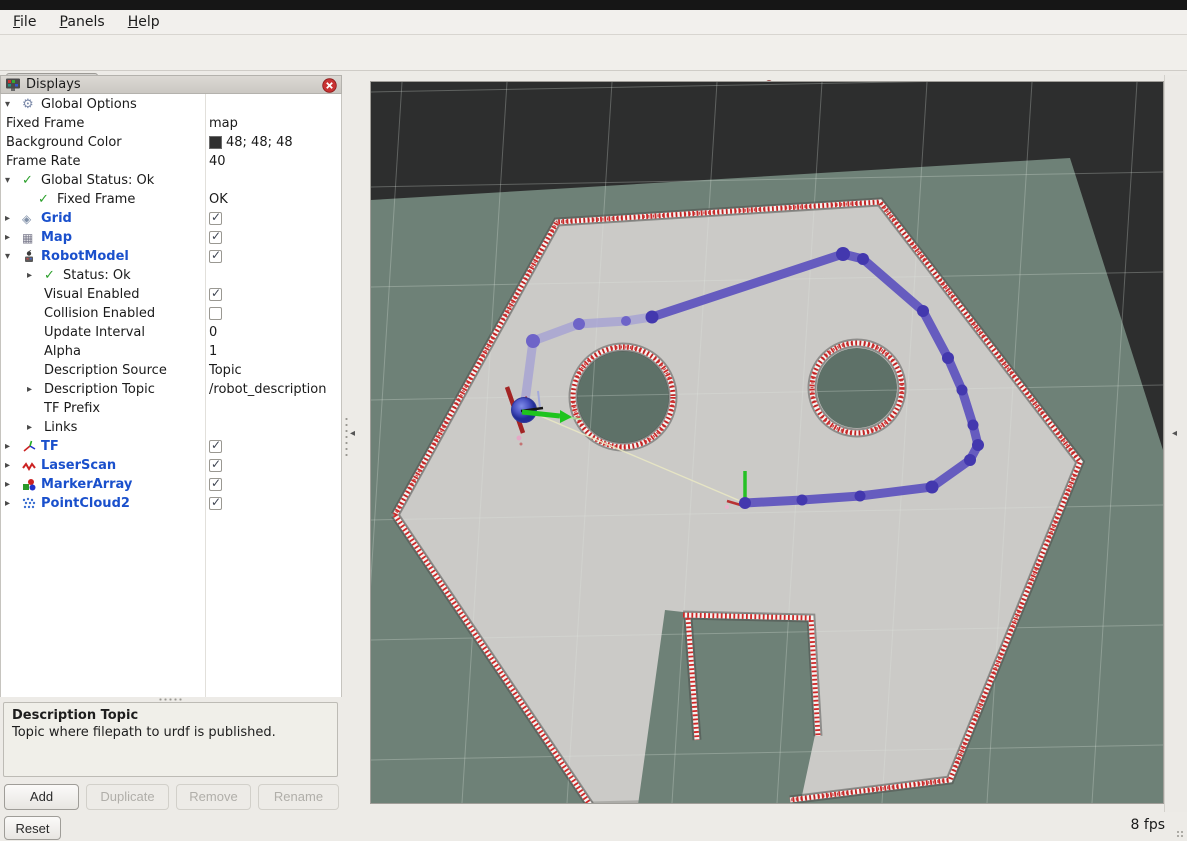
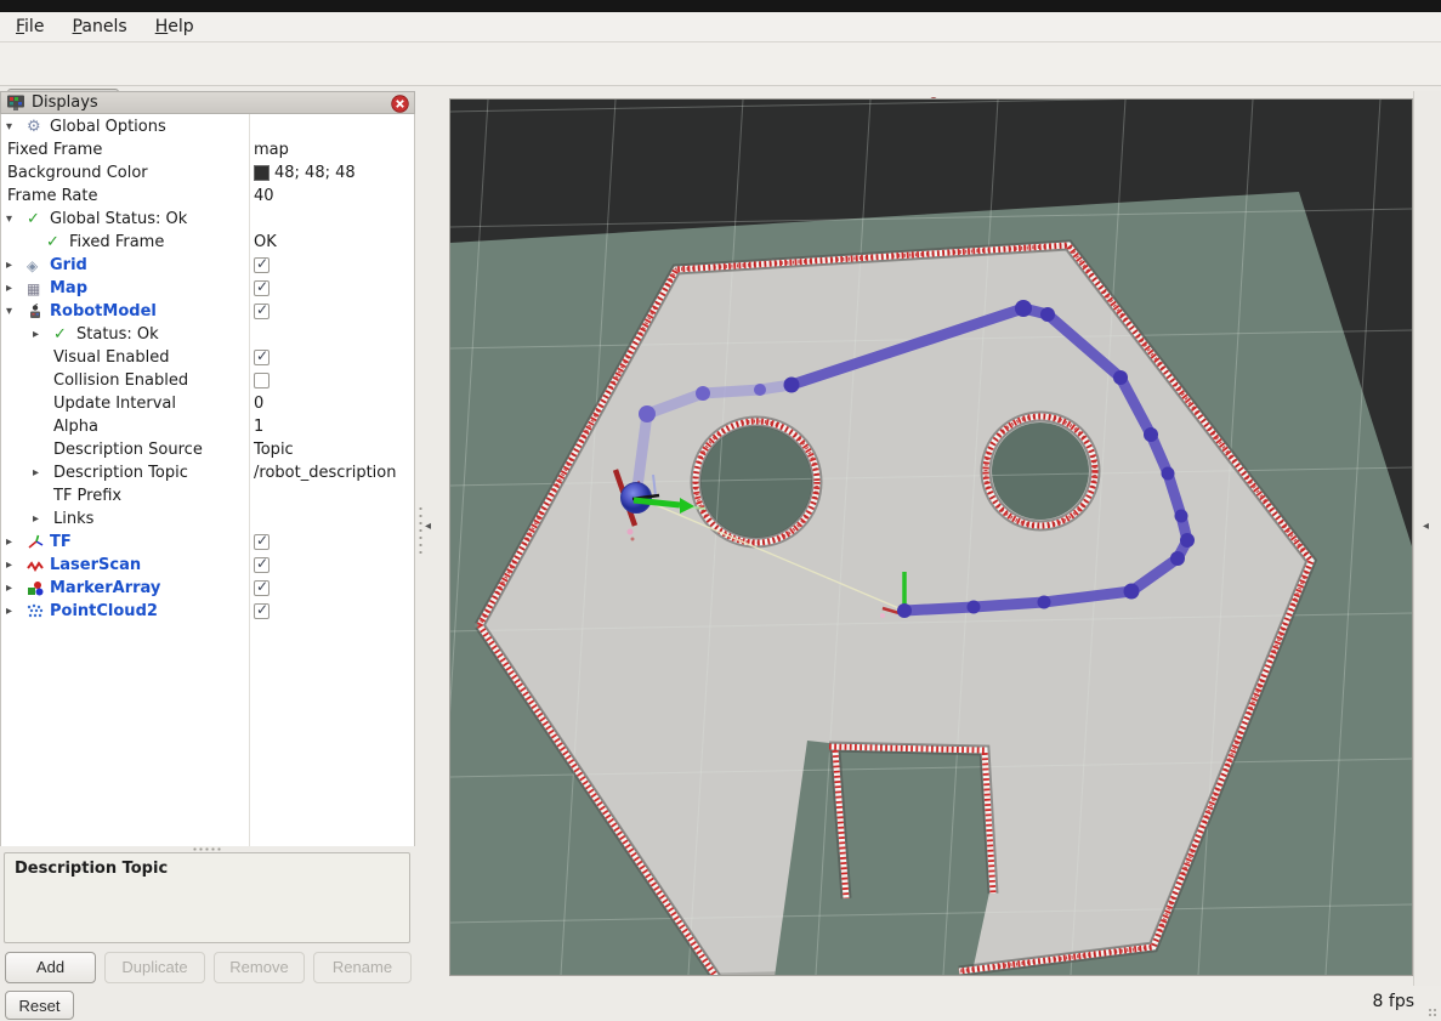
  File Panels Help
  Displays
  ▾
  ⚙
  Global Options
  Fixed Frame
  map
  Background Color
  48; 48; 48
  Frame Rate
  40
  ▾
  ✓
  Global Status: Ok
  ✓
  Fixed Frame
  OK
  ▸
  ◈
  Grid
  ▸
  ▦
  Map
  ▾
  RobotModel
  ▸
  ✓
  Status: Ok
  Visual Enabled
  Collision Enabled
  Update Interval
  0
  Alpha
  1
  Description Source
  Topic
  ▸
  Description Topic
  /robot_description
  TF Prefix
  ▸
  Links
  ▸
  TF
  ▸
  LaserScan
  ▸
  MarkerArray
  ▸
  PointCloud2
  Description Topic
- Topic where filepath to urdf is published.
  Add
  Duplicate
  Remove
  Rename
  ◂
  ◂
  Reset
  8 fps
